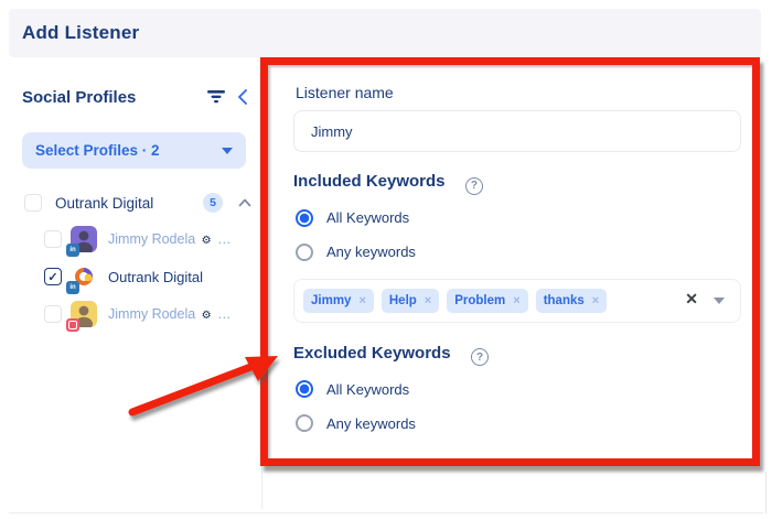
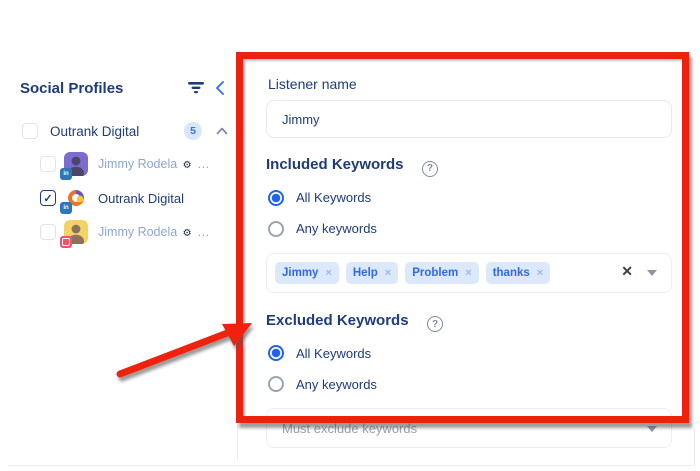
- Add Listener
  Social Profiles
- Select Profiles · 2
  Outrank Digital
  5
  Jimmy Rodela ⚙ Writ
  ✓
  Outrank Digital
  Jimmy Rodela ⚙ Writ
  Listener name
  Jimmy
  Included Keywords ?
  All Keywords
  Any keywords
  Jimmy
  ×
  Help
  ×
  Problem
  ×
  thanks
  ×
  ✕
  Excluded Keywords ?
  All Keywords
  Any keywords
+ Must exclude keywords
